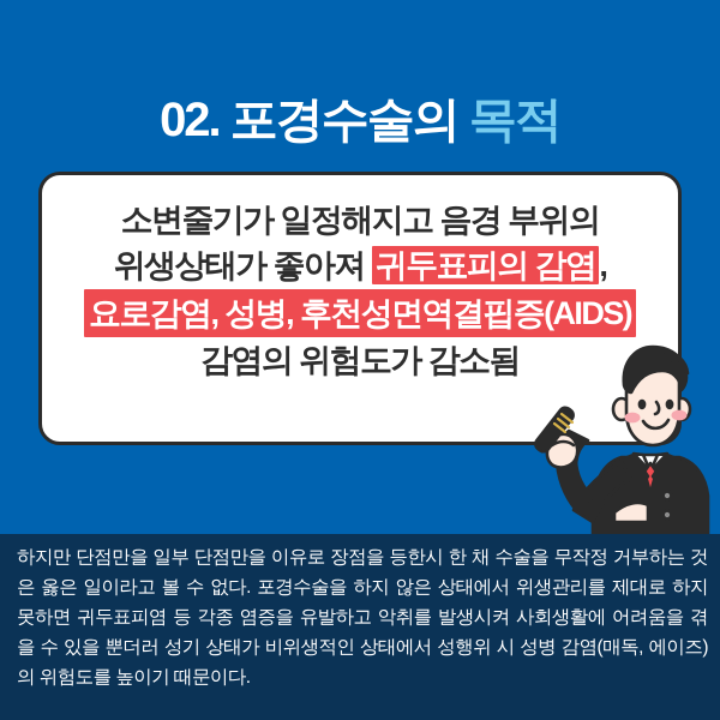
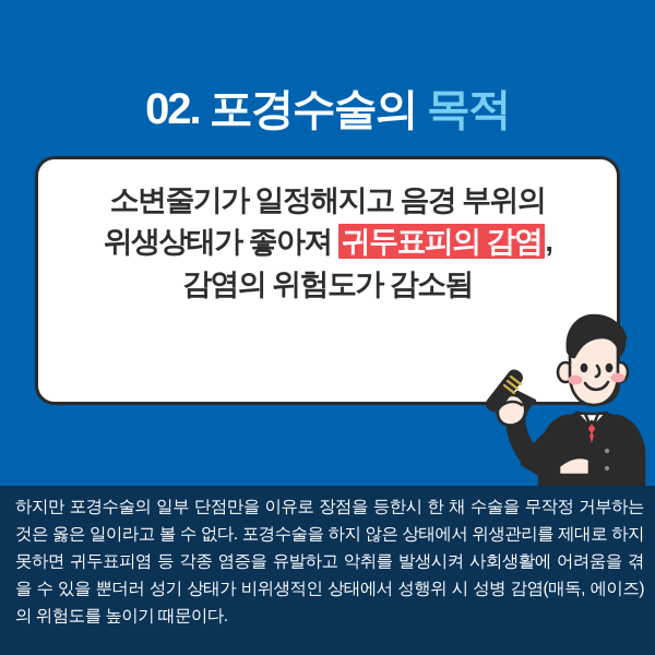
  02. 포경수술의 목적
  소변줄기가 일정해지고 음경 부위의
  위생상태가 좋아져 귀두표피의 감염,
- 요로감염, 성병, 후천성면역결핍증(AIDS)
  감염의 위험도가 감소됨
- 하지만 단점만을 일부 단점만을 이유로 장점을 등한시 한 채 수술을 무작정 거부하는 것은 옳은 일이라고 볼 수 없다. 포경수술을 하지 않은 상태에서 위생관리를 제대로 하지 못하면 귀두표피염 등 각종 염증을 유발하고 악취를 발생시켜 사회생활에 어려움을 겪을 수 있을 뿐더러 성기 상태가 비위생적인 상태에서 성행위 시 성병 감염(매독, 에이즈)의 위험도를 높이기 때문이다.
+ 하지만 포경수술의 일부 단점만을 이유로 장점을 등한시 한 채 수술을 무작정 거부하는 것은 옳은 일이라고 볼 수 없다. 포경수술을 하지 않은 상태에서 위생관리를 제대로 하지 못하면 귀두표피염 등 각종 염증을 유발하고 악취를 발생시켜 사회생활에 어려움을 겪을 수 있을 뿐더러 성기 상태가 비위생적인 상태에서 성행위 시 성병 감염(매독, 에이즈)의 위험도를 높이기 때문이다.
